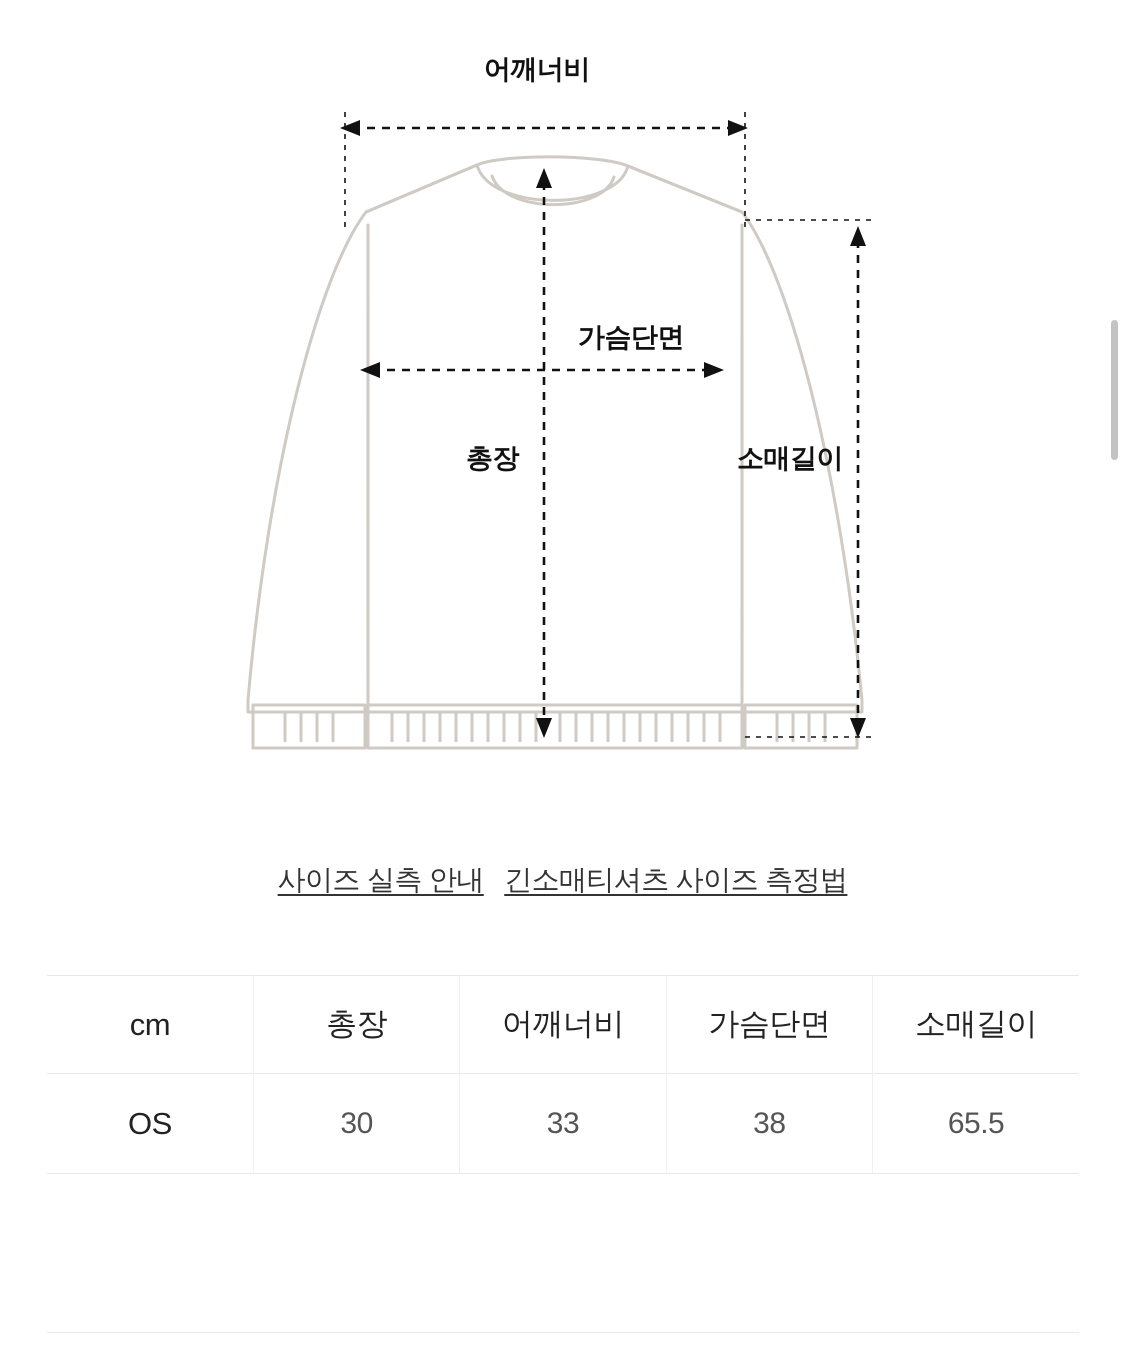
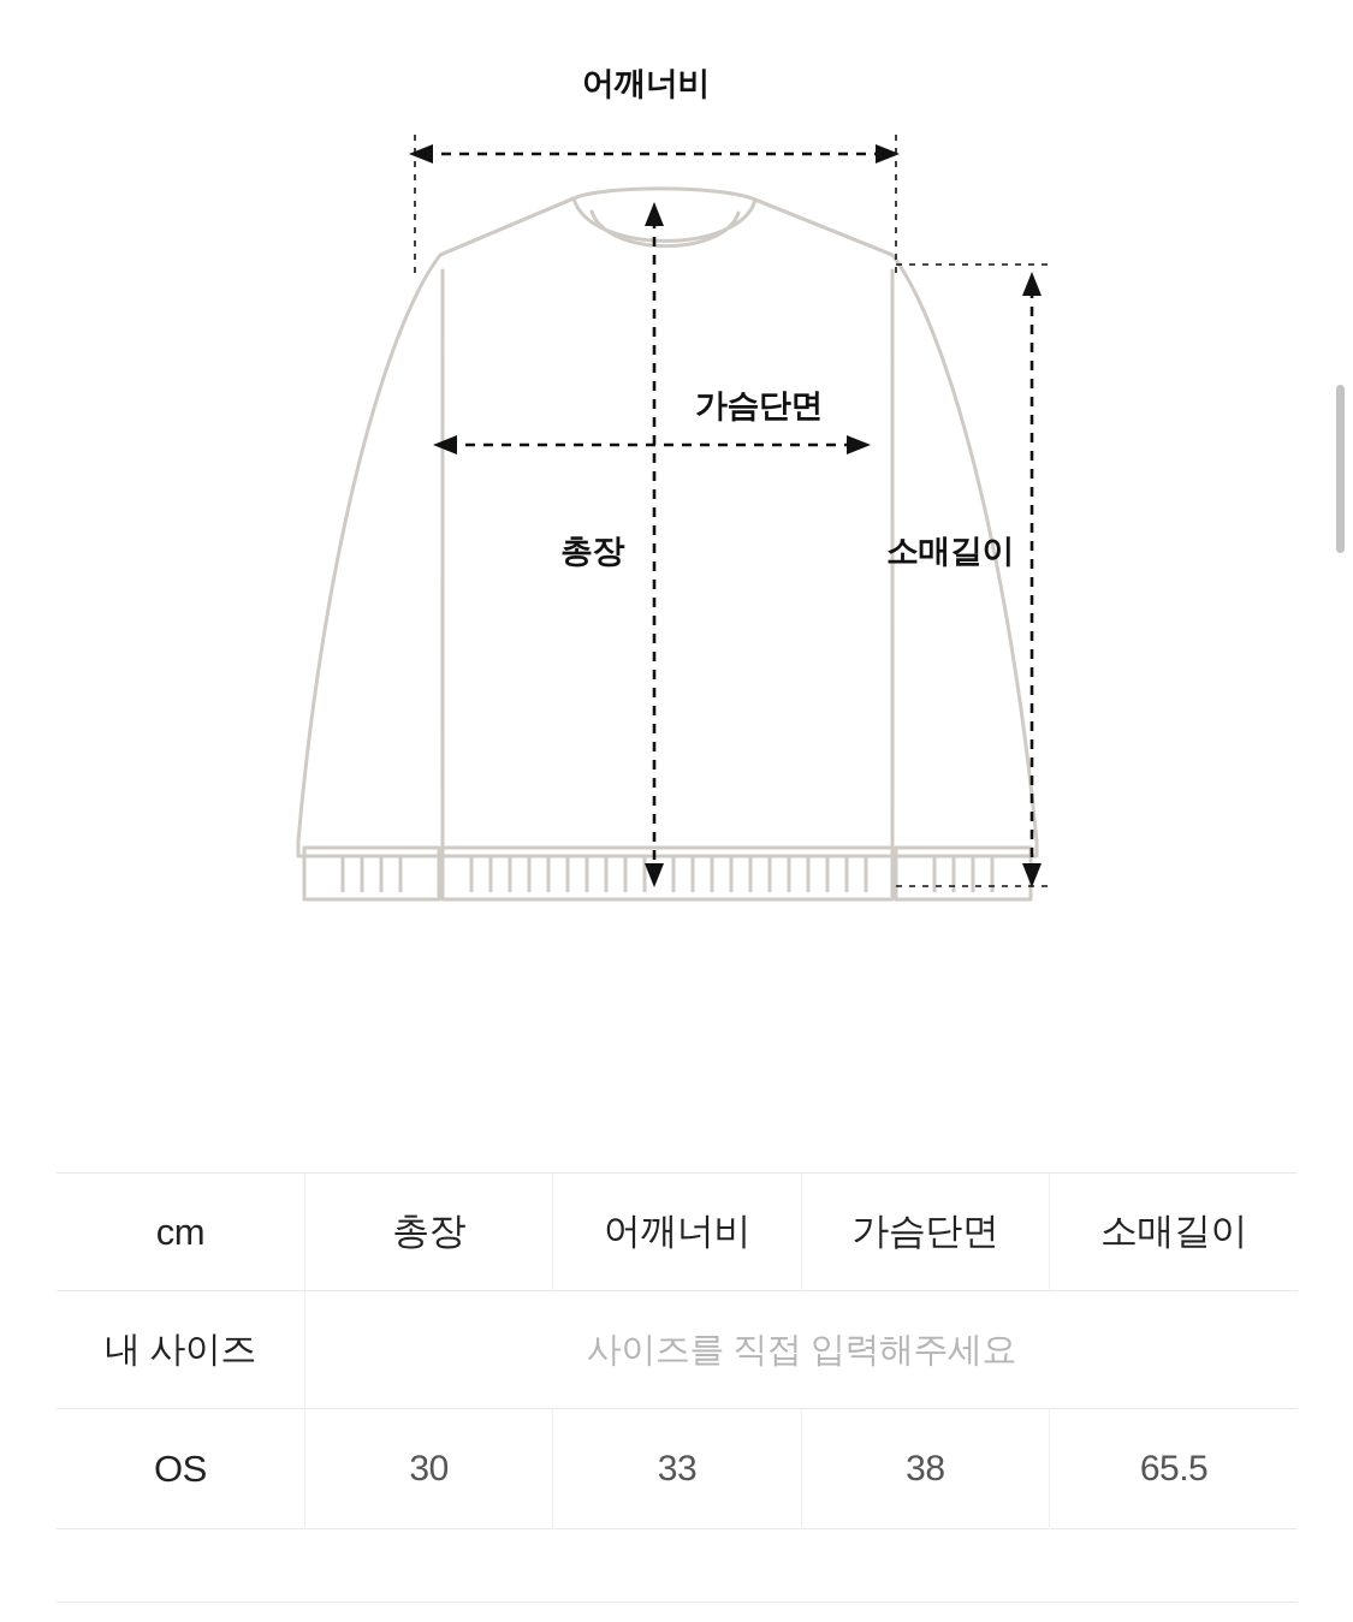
  어깨너비
  가슴단면
  총장
  소매길이
- 사이즈 실측 안내 긴소매티셔츠 사이즈 측정법
  cm	총장	어깨너비	가슴단면	소매길이
+ 내 사이즈	사이즈를 직접 입력해주세요
  OS	30	33	38	65.5
